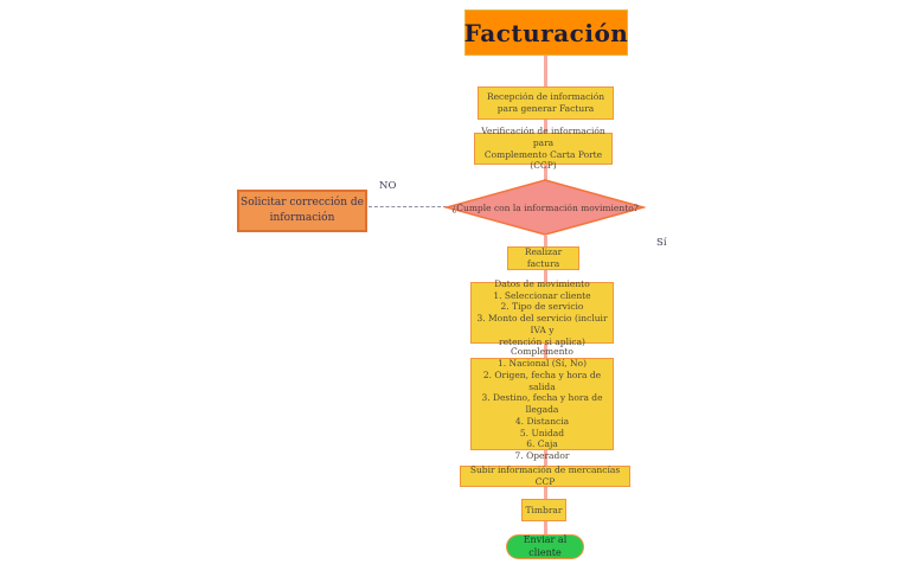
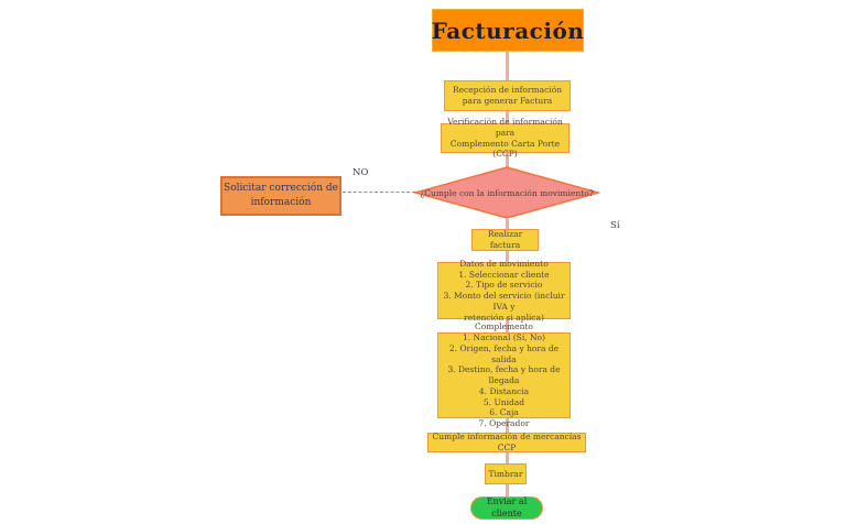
  NO
  Sí
  Facturación
  Recepción de información
  para generar Factura
  Verificación de información para
  Complemento Carta Porte (CCP)
  ¿Cumple con la información movimiento?
  Solicitar corrección de
  información
  Realizar factura
  Datos de movimiento
  1. Seleccionar cliente
  2. Tipo de servicio
  3. Monto del servicio (incluir IVA y
  retención si aplica)
  Complemento
  1. Nacional (Sí, No)
  2. Origen, fecha y hora de salida
  3. Destino, fecha y hora de llegada
  4. Distancia
  5. Unidad
  6. Caja
  7. Operador
- Subir información de mercancías CCP
+ Cumple información de mercancías CCP
  Timbrar
  Enviar al cliente
